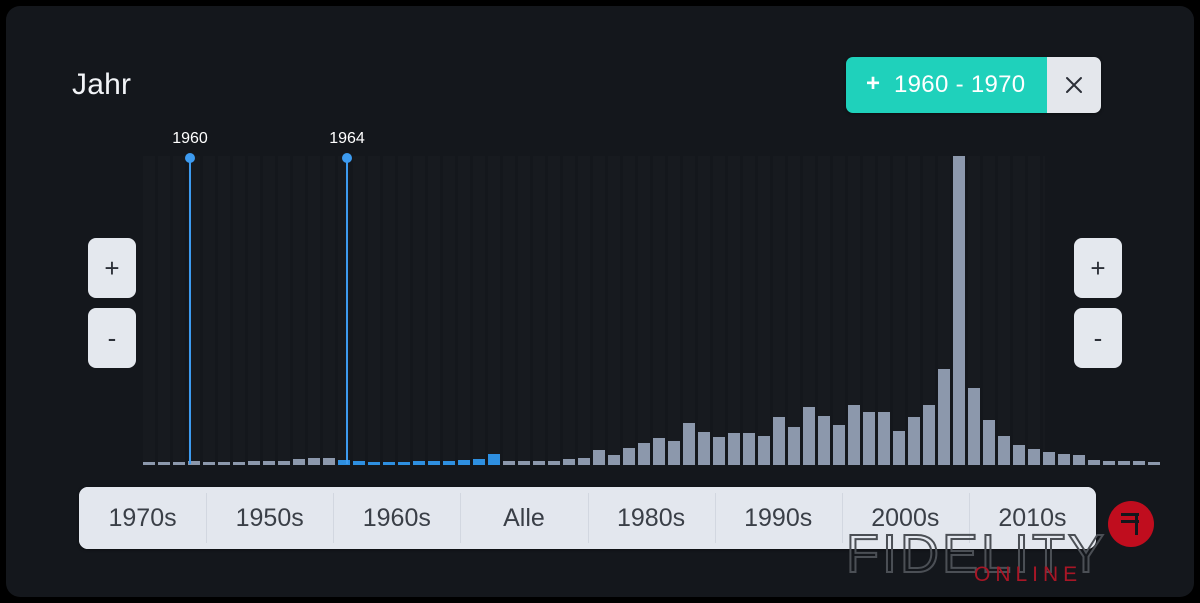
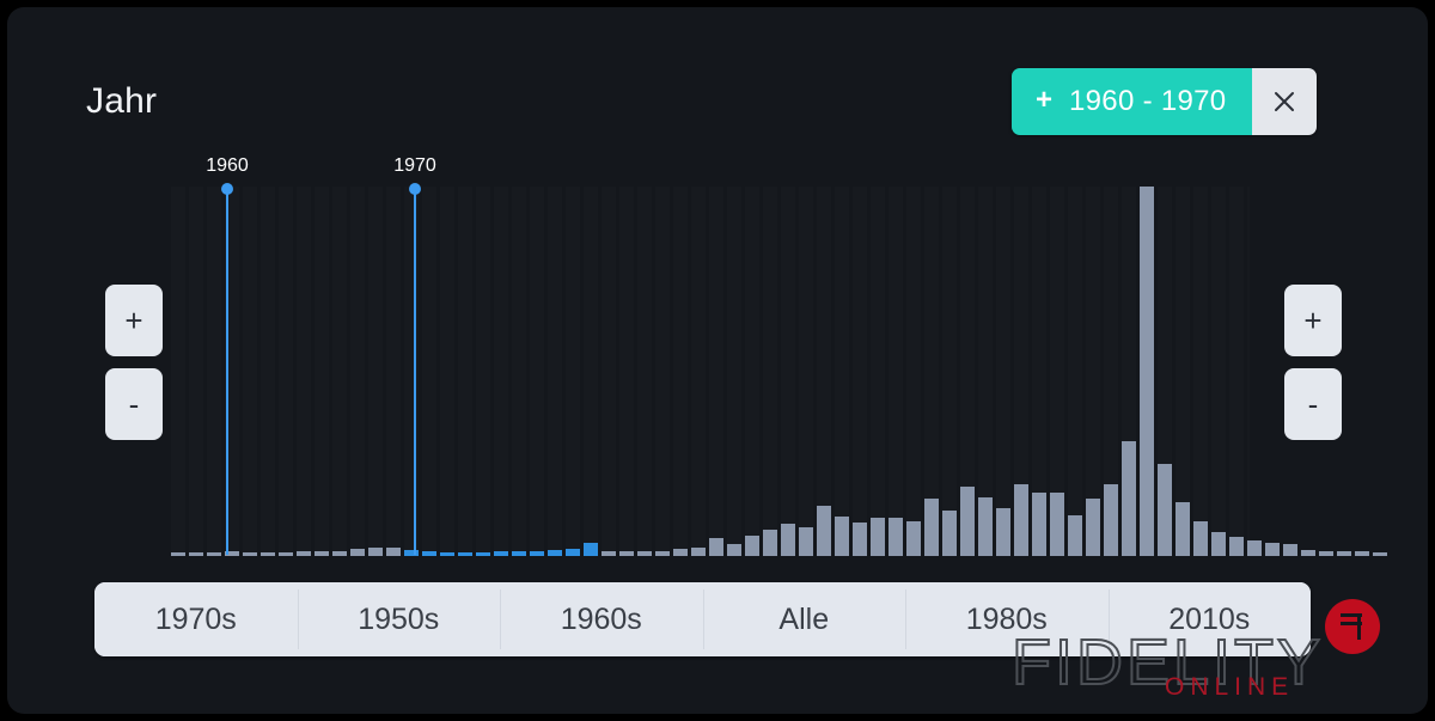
  Jahr
  +
  1960 - 1970
  +
  -
  +
  -
  1960
- 1964
+ 1970
  1970s
  1950s
  1960s
  Alle
  1980s
- 1990s
- 2000s
  2010s
  FIDELITY
  ONLINE
